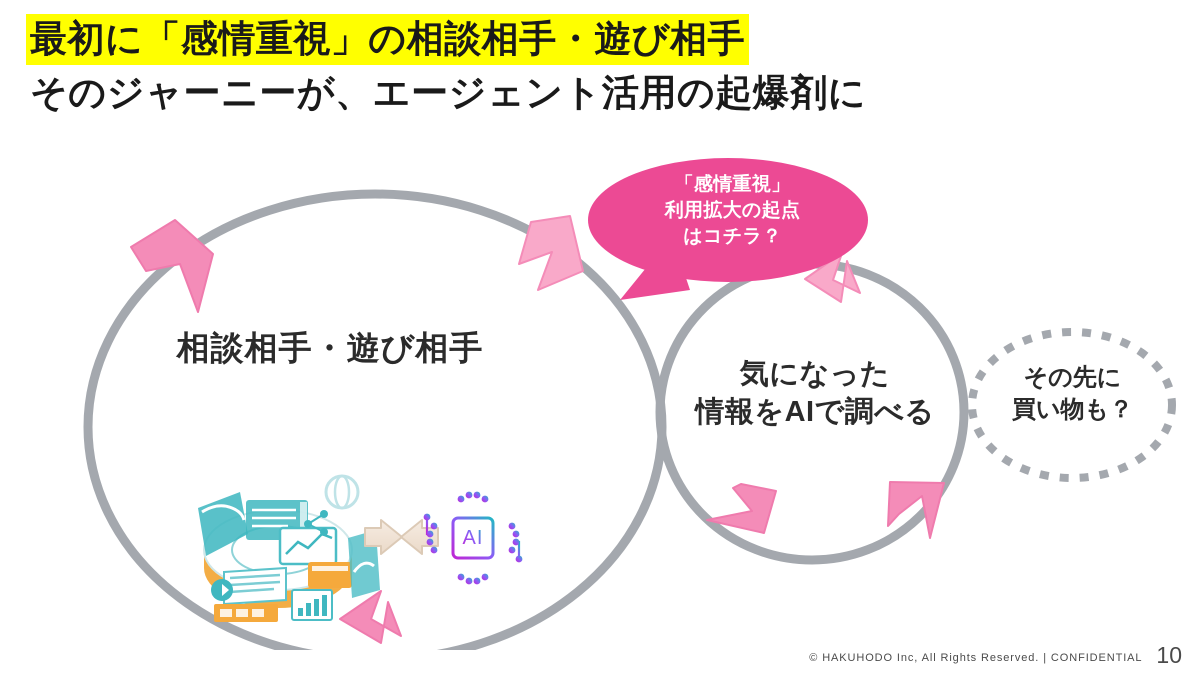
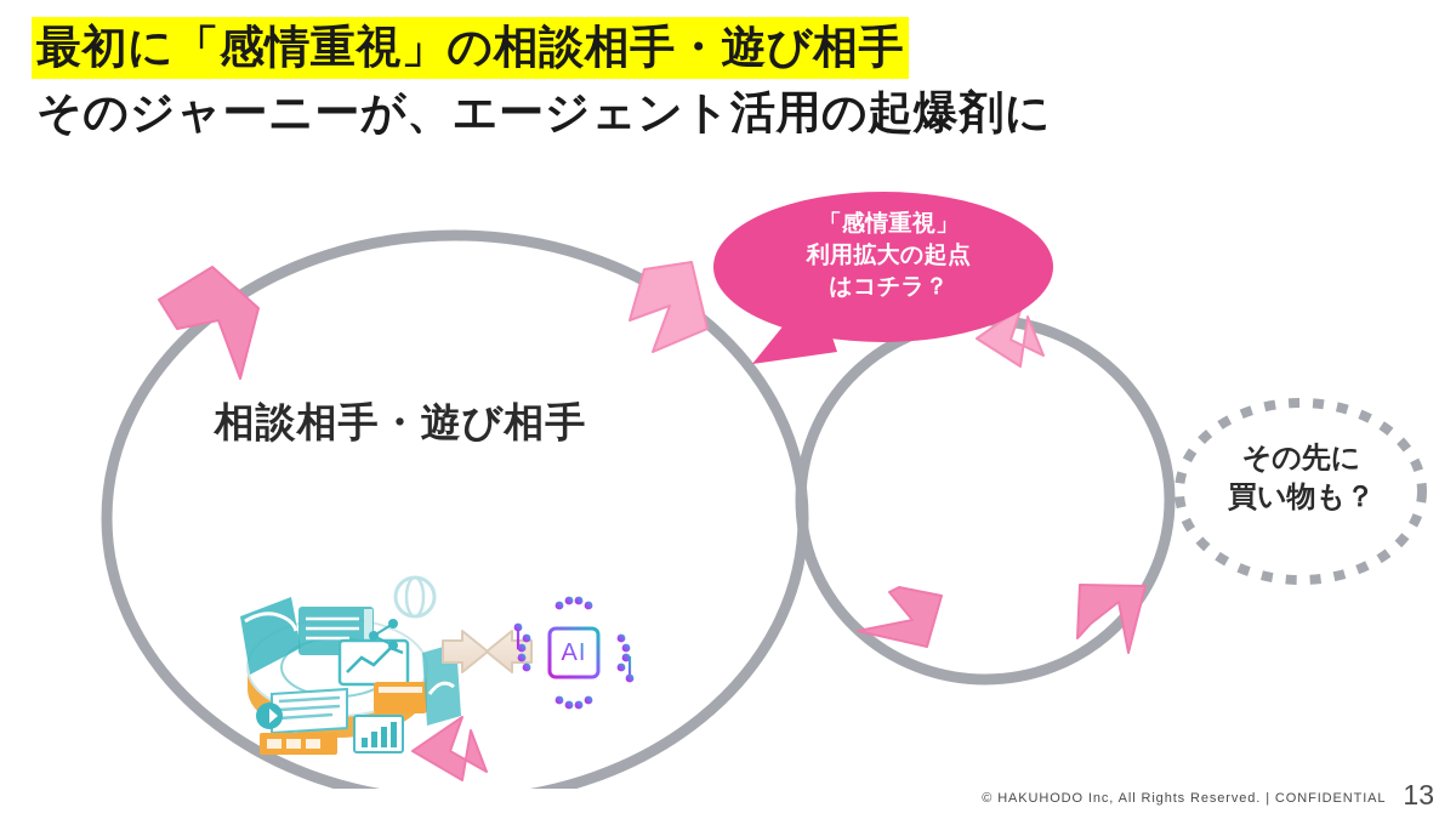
  最初に「感情重視」の相談相手・遊び相手
  そのジャーニーが、エージェント活用の起爆剤に
  AI
  相談相手・遊び相手
- 気になった
- 情報をAIで調べる
  その先に
  買い物も？
  「感情重視」
  利用拡大の起点
  はコチラ？
  © HAKUHODO Inc, All Rights Reserved. | CONFIDENTIAL
- 10
+ 13
